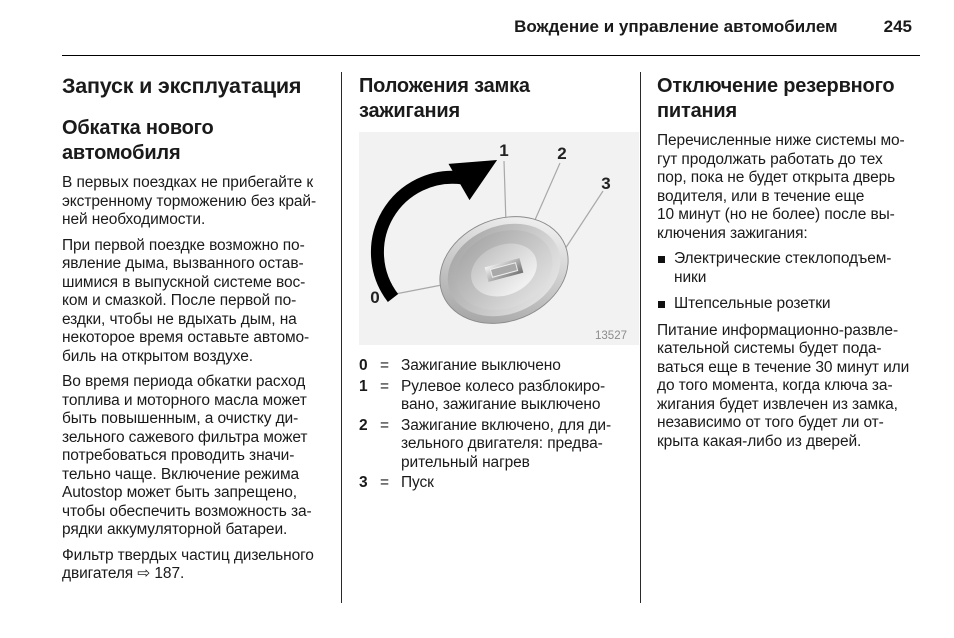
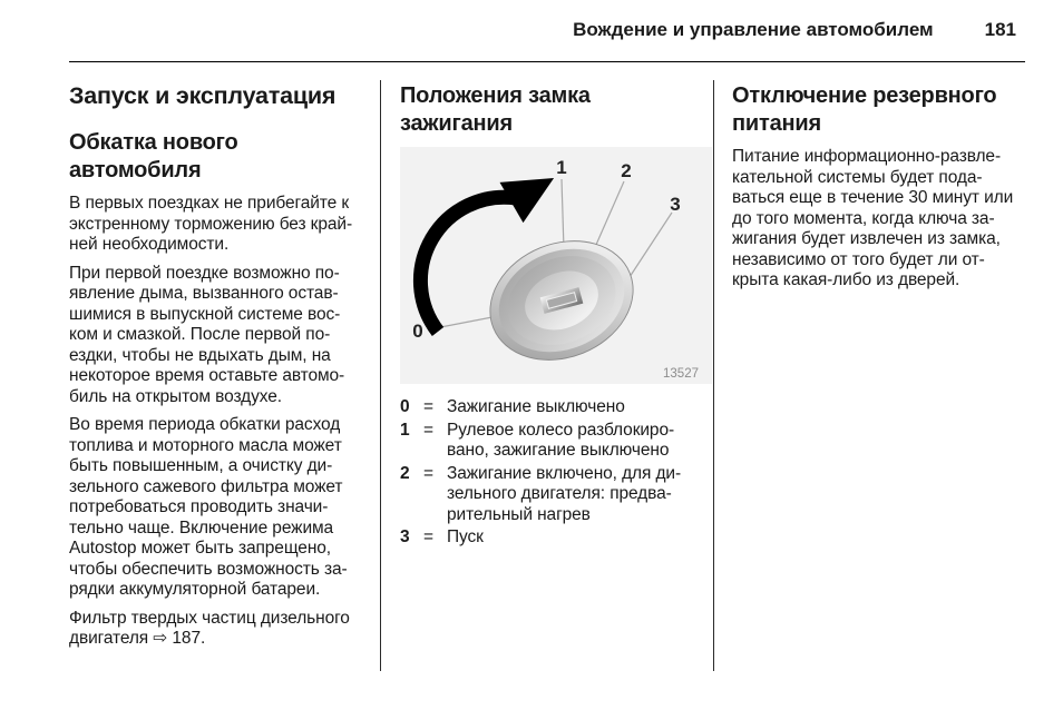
  Вождение и управление автомобилем
- 245
+ 181
  Запуск и эксплуатация
  Обкатка нового
  автомобиля
  В первых поездках не прибегайте к
  экстренному торможению без край-
  ней необходимости.
  При первой поездке возможно по-
  явление дыма, вызванного остав-
  шимися в выпускной системе вос-
  ком и смазкой. После первой по-
  ездки, чтобы не вдыхать дым, на
  некоторое время оставьте автомо-
  биль на открытом воздухе.
  Во время периода обкатки расход
  топлива и моторного масла может
  быть повышенным, а очистку ди-
  зельного сажевого фильтра может
  потребоваться проводить значи-
  тельно чаще. Включение режима
  Autostop может быть запрещено,
  чтобы обеспечить возможность за-
  рядки аккумуляторной батареи.
  Фильтр твердых частиц дизельного
  двигателя ⇨ 187.
  Положения замка
  зажигания
  1
  2
  3
  0
  13527
  0
  =
  Зажигание выключено
  1
  =
  Рулевое колесо разблокиро-
  вано, зажигание выключено
  2
  =
  Зажигание включено, для ди-
  зельного двигателя: предва-
  рительный нагрев
  3
  =
  Пуск
  Отключение резервного
  питания
- Перечисленные ниже системы мо-
- гут продолжать работать до тех
- пор, пока не будет открыта дверь
- водителя, или в течение еще
- 10 минут (но не более) после вы-
- ключения зажигания:
- Электрические стеклоподъем-
- ники
- Штепсельные розетки
  Питание информационно-развле-
  кательной системы будет пода-
  ваться еще в течение 30 минут или
  до того момента, когда ключа за-
  жигания будет извлечен из замка,
  независимо от того будет ли от-
  крыта какая-либо из дверей.
